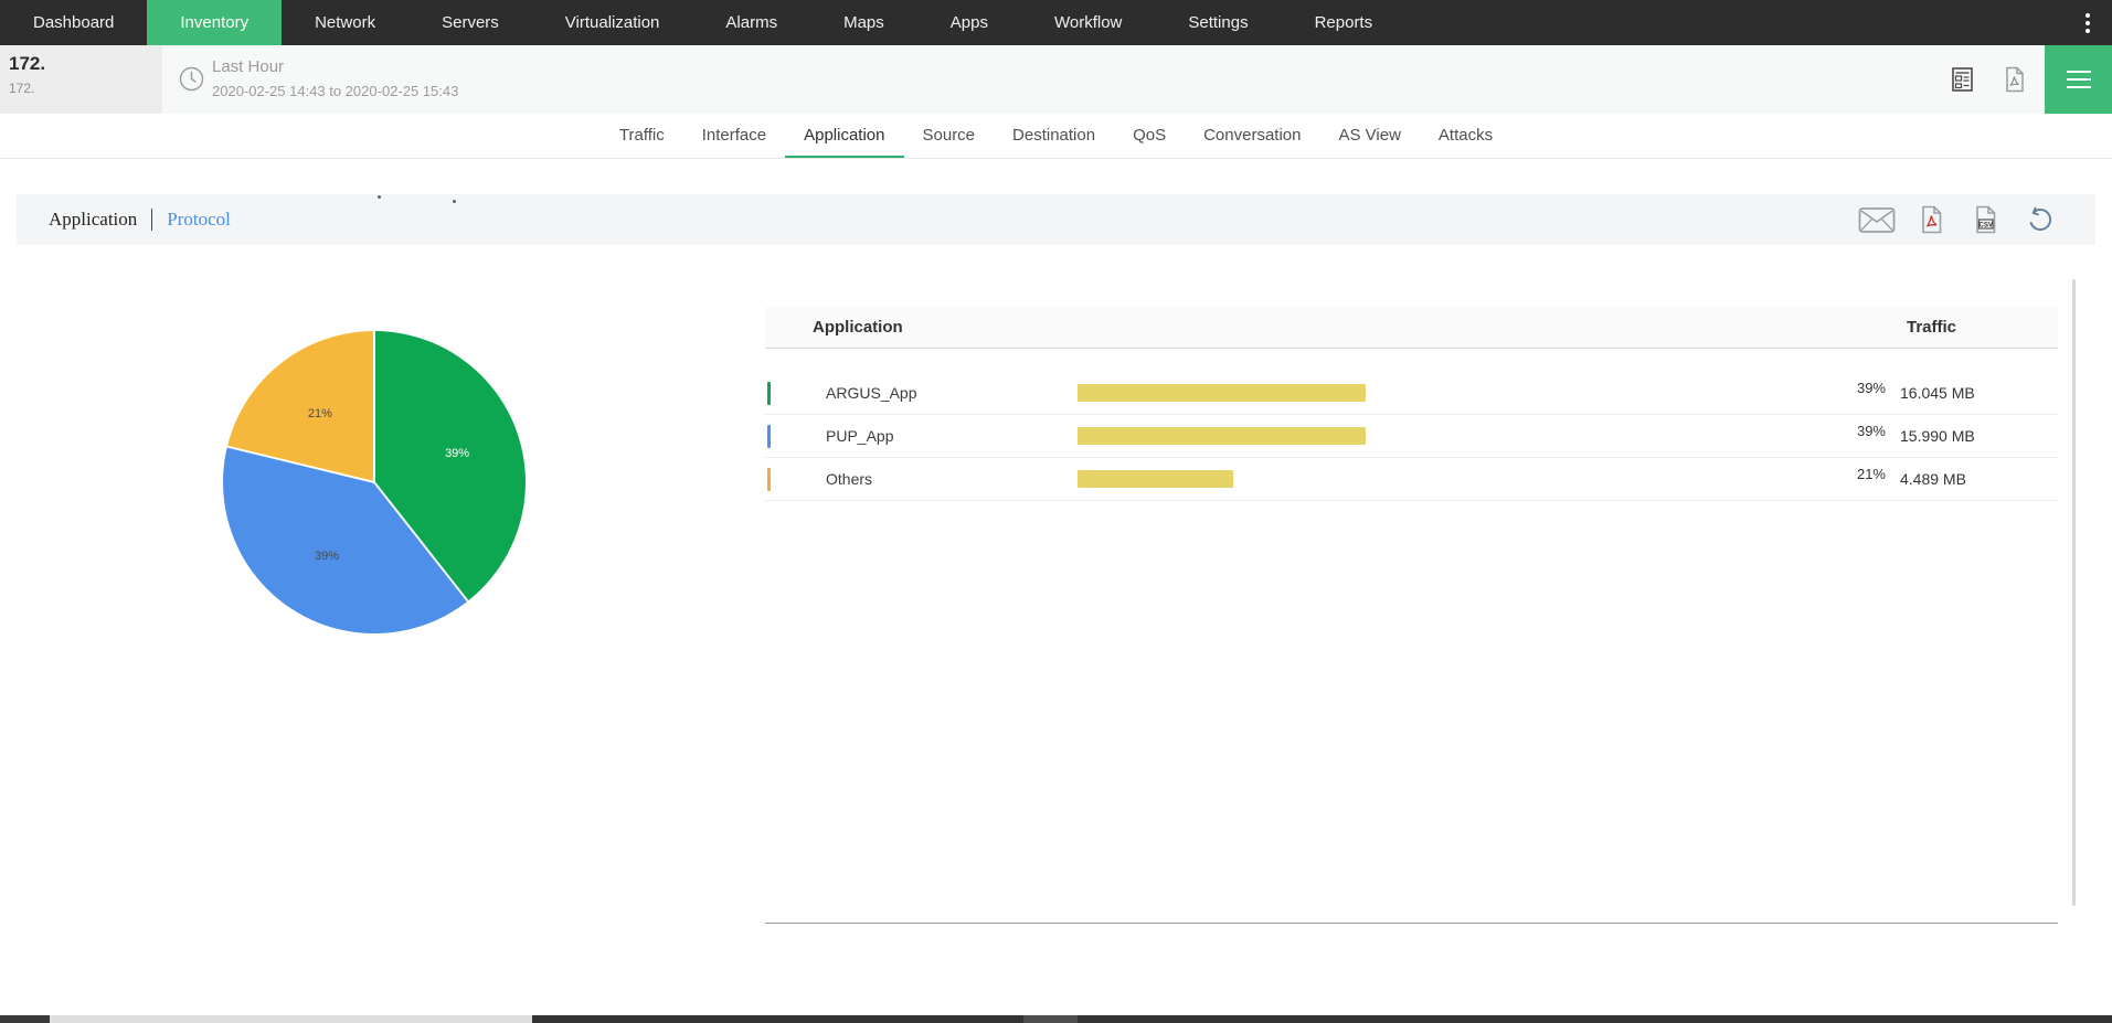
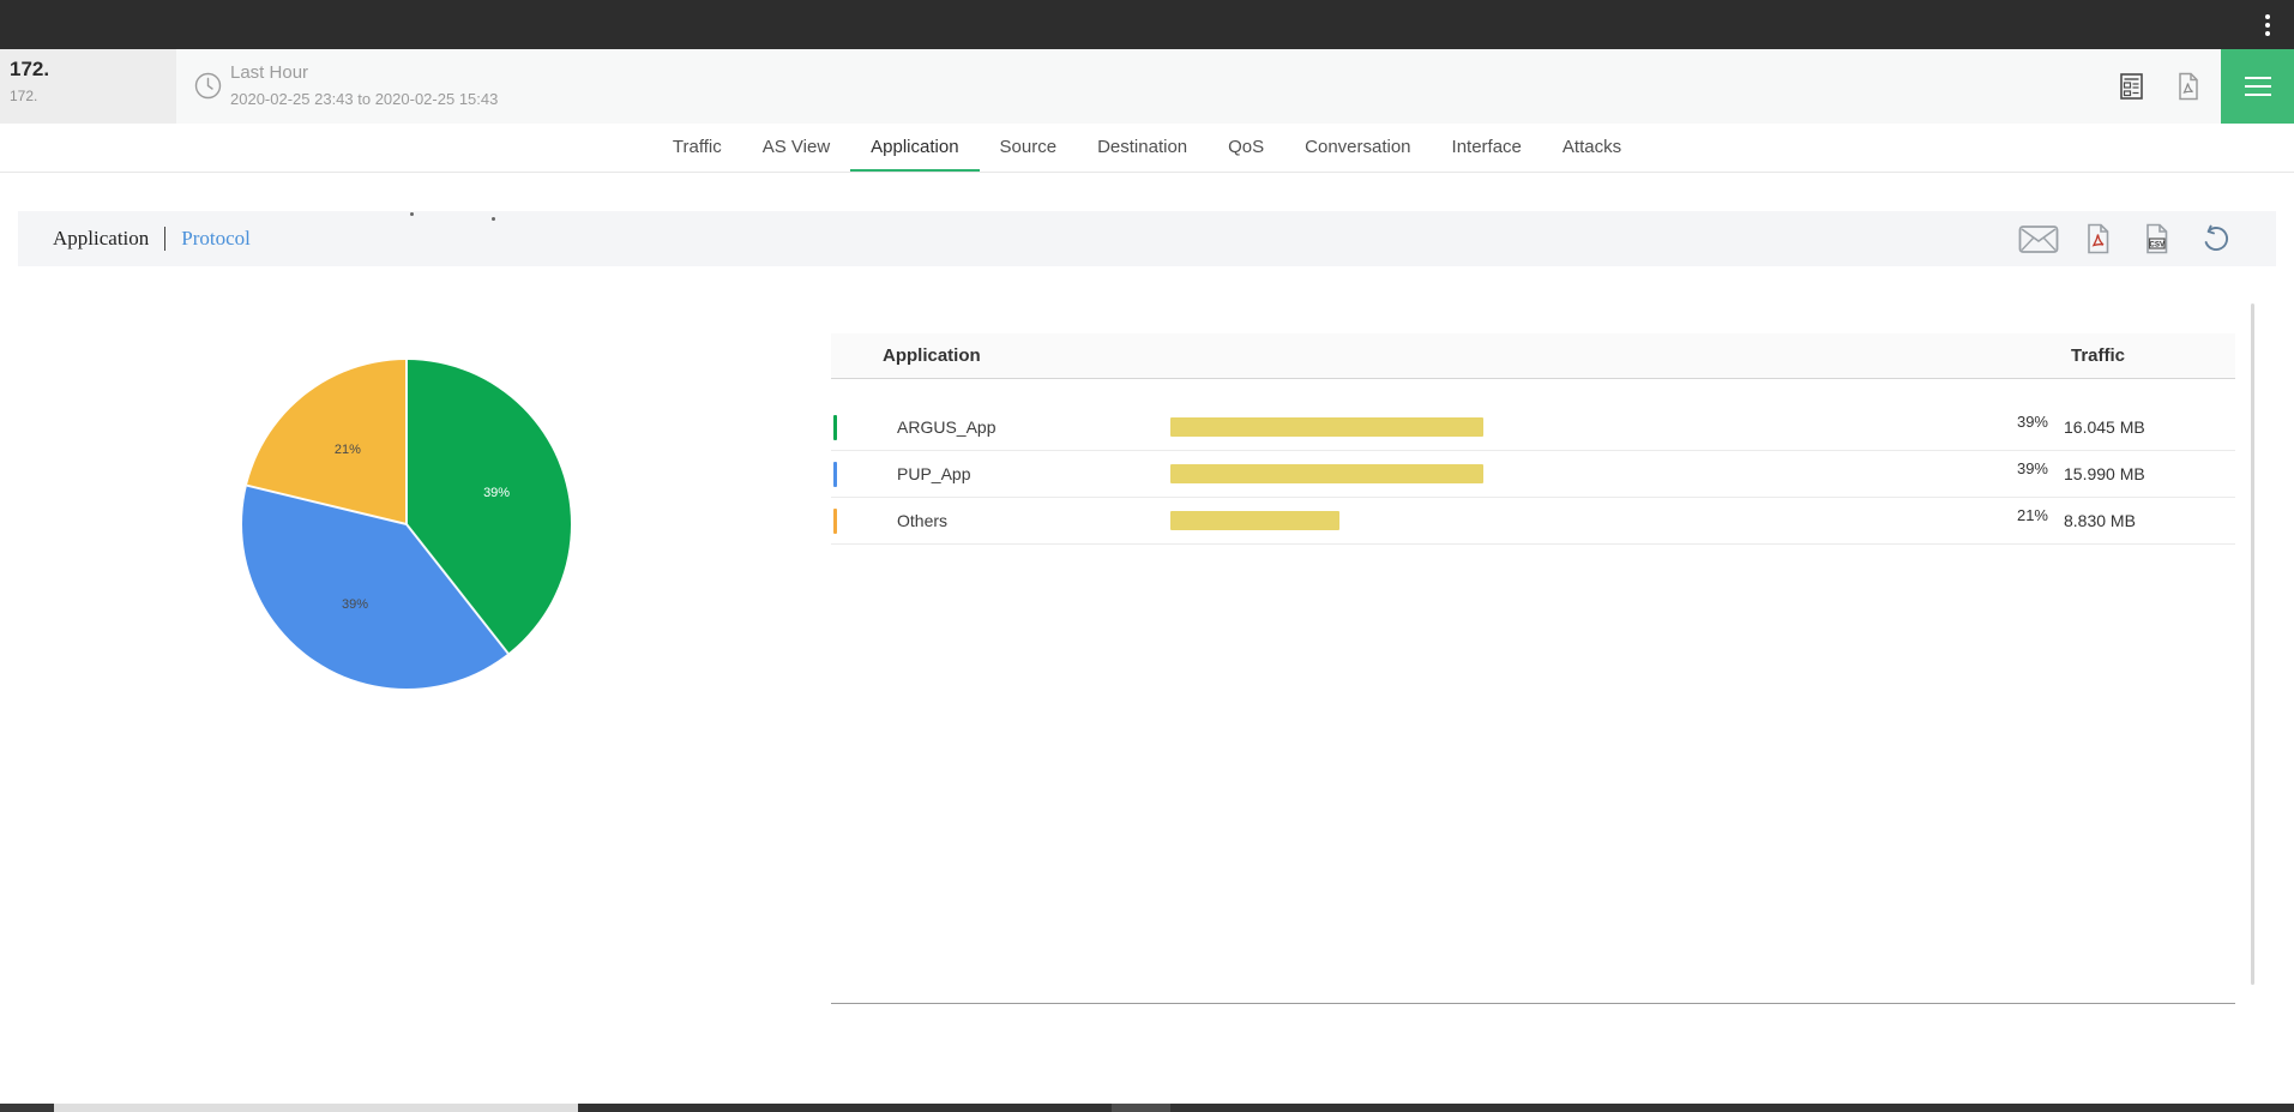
- Dashboard
- Inventory
- Network
- Servers
- Virtualization
- Alarms
- Maps
- Apps
- Workflow
- Settings
- Reports
  172.
  172.
  Last Hour
- 2020-02-25 14:43 to 2020-02-25 15:43
+ 2020-02-25 23:43 to 2020-02-25 15:43
  Traffic
- Interface
+ AS View
  Application
  Source
  Destination
  QoS
  Conversation
- AS View
+ Interface
  Attacks
  Application
  Protocol
  39%
  39%
  21%
  Application
  Traffic
  ARGUS_App
  39%
  16.045 MB
  PUP_App
  39%
  15.990 MB
  Others
  21%
- 4.489 MB
+ 8.830 MB
